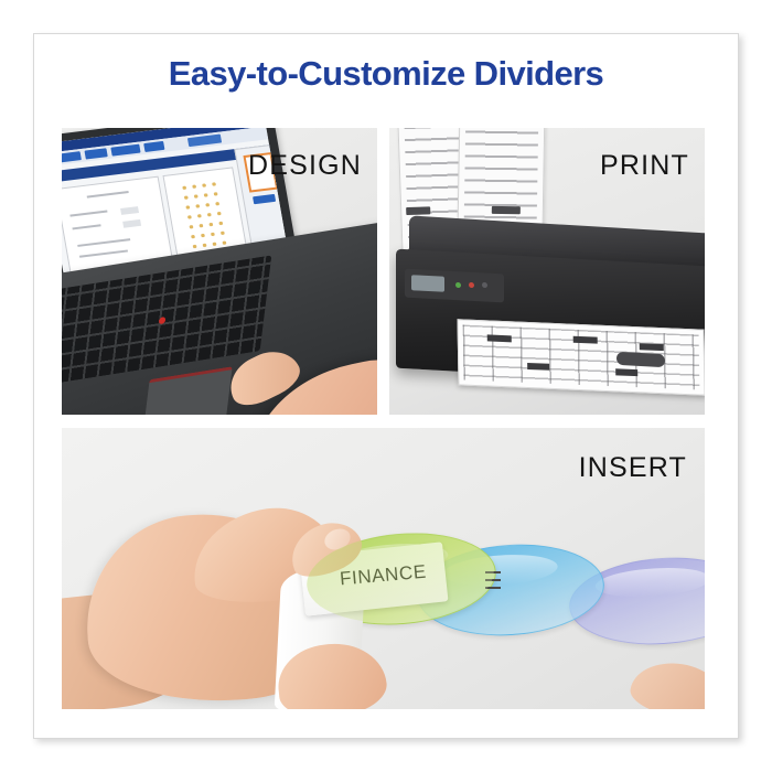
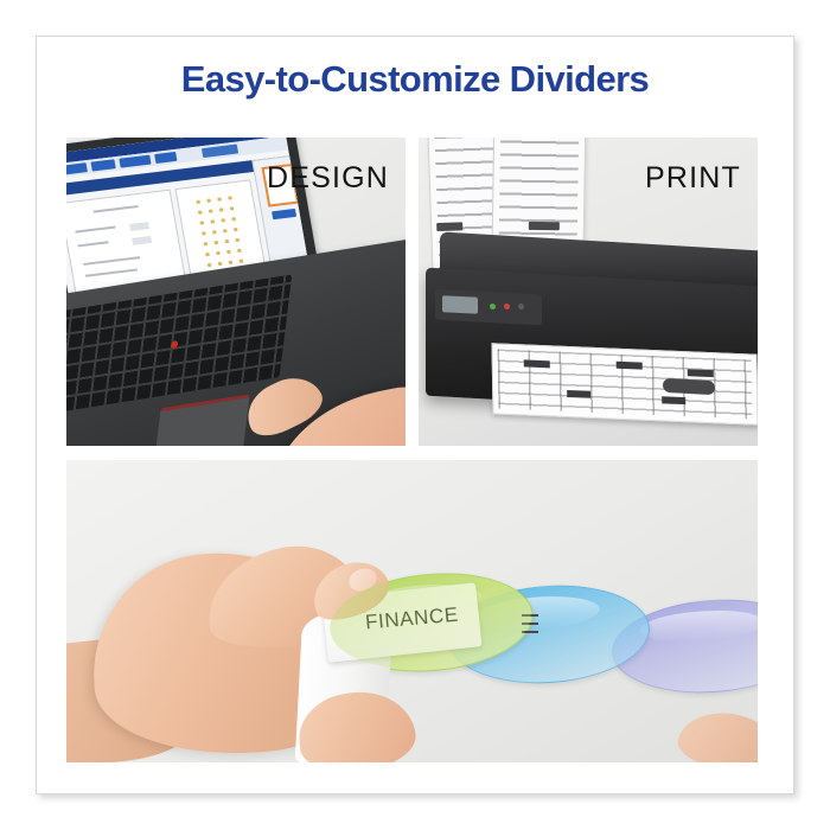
  Easy-to-Customize Dividers
  DESIGN
  PRINT
- INSERT
